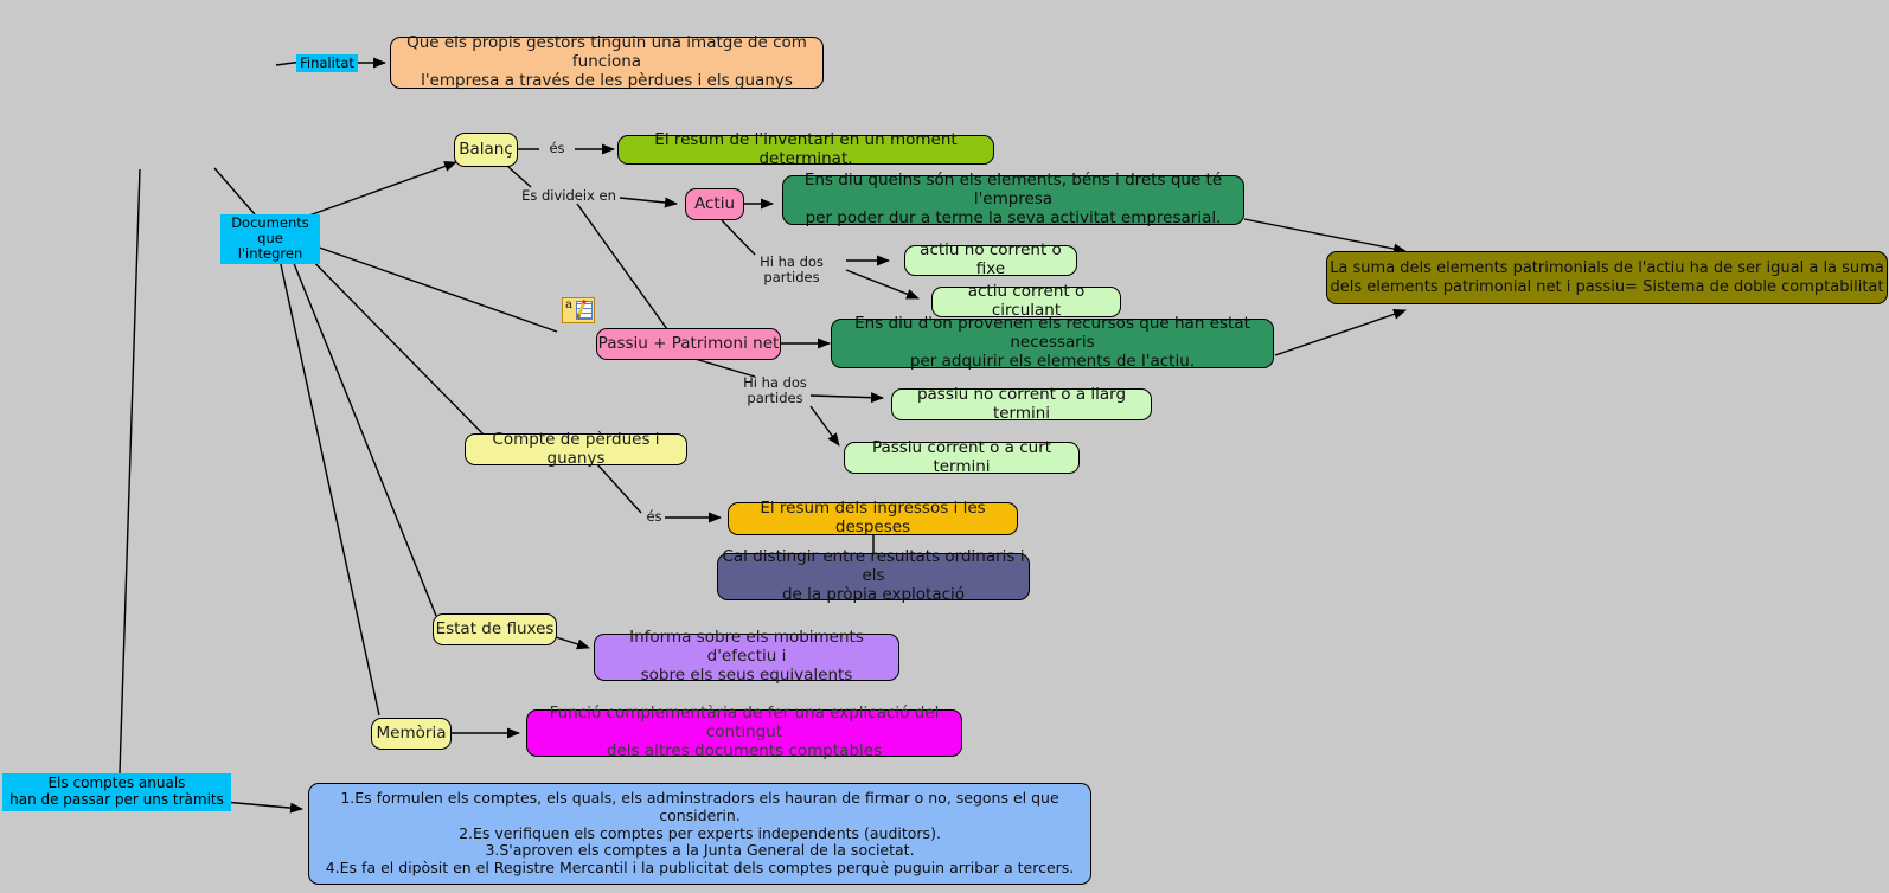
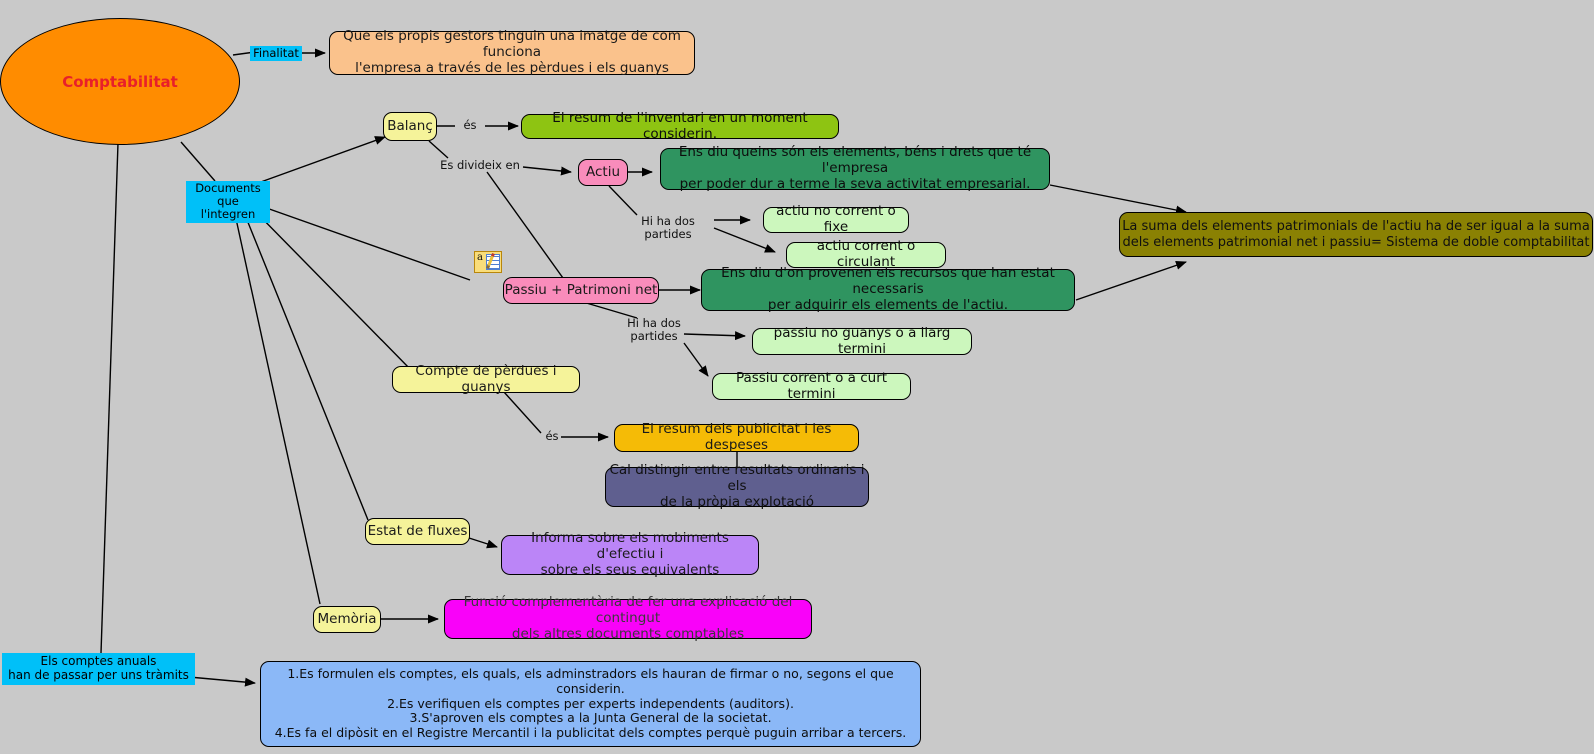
+ Comptabilitat
  Finalitat
  Que els propis gestors tinguin una imatge de com funciona
  l'empresa a través de les pèrdues i els guanys
  Documents que
  l'integren
  Balanç
  és
- El resum de l'inventari en un moment determinat.
+ El resum de l'inventari en un moment considerin.
  Es divideix en
  Actiu
  Ens diu queins són els elements, béns i drets que té l'empresa
  per poder dur a terme la seva activitat empresarial.
  Hi ha dos partides
  actiu no corrent o fixe
  actiu corrent o circulant
  a
  Passiu + Patrimoni net
  Ens diu d'on provenen els recursos que han estat necessaris
  per adquirir els elements de l'actiu.
  Hi ha dos
  partides
- passiu no corrent o a llarg termini
+ passiu no guanys o a llarg termini
  Passiu corrent o a curt termini
  La suma dels elements patrimonials de l'actiu ha de ser igual a la suma
  dels elements patrimonial net i passiu= Sistema de doble comptabilitat
  Compte de pèrdues i guanys
  és
- El resum dels ingressos i les despeses
+ El resum dels publicitat i les despeses
  Cal distingir entre resultats ordinaris i els
  de la pròpia explotació
  Estat de fluxes
  Informa sobre els mobiments d'efectiu i
  sobre els seus equivalents
  Memòria
  Funció complementària de fer una explicació del contingut
  dels altres documents comptables
  Els comptes anuals
  han de passar per uns tràmits
  1.Es formulen els comptes, els quals, els adminstradors els hauran de firmar o no, segons el que considerin.
  2.Es verifiquen els comptes per experts independents (auditors).
  3.S'aproven els comptes a la Junta General de la societat.
  4.Es fa el dipòsit en el Registre Mercantil i la publicitat dels comptes perquè puguin arribar a tercers.
